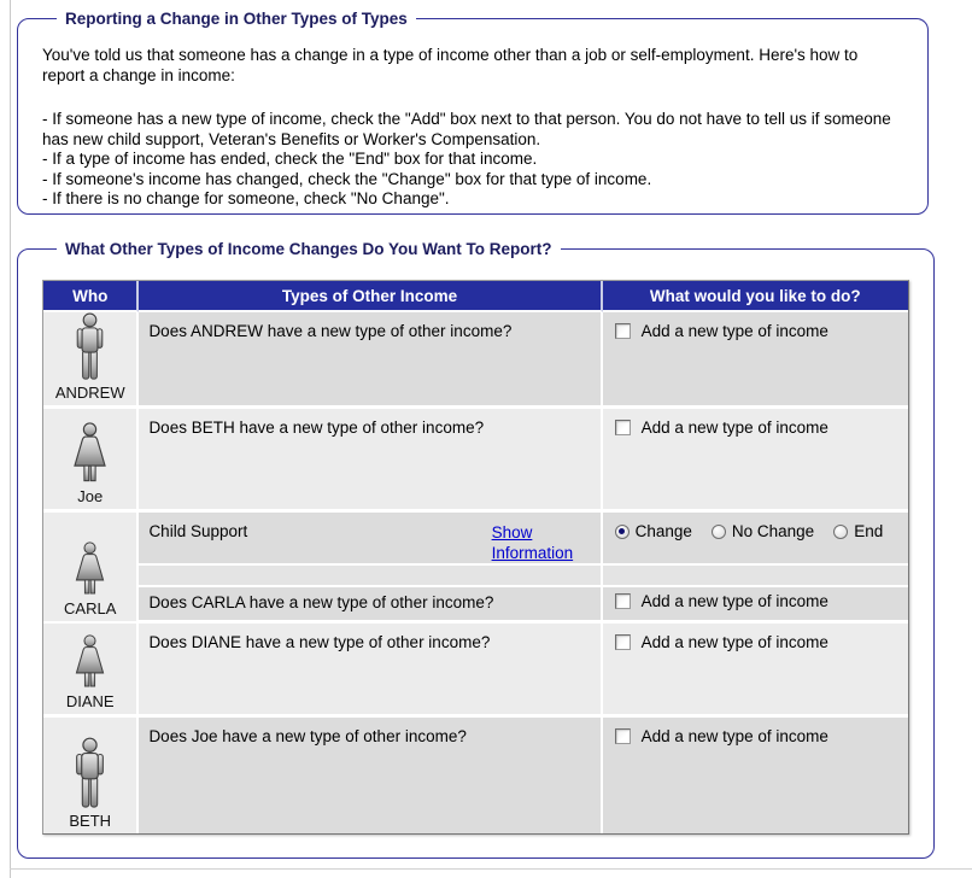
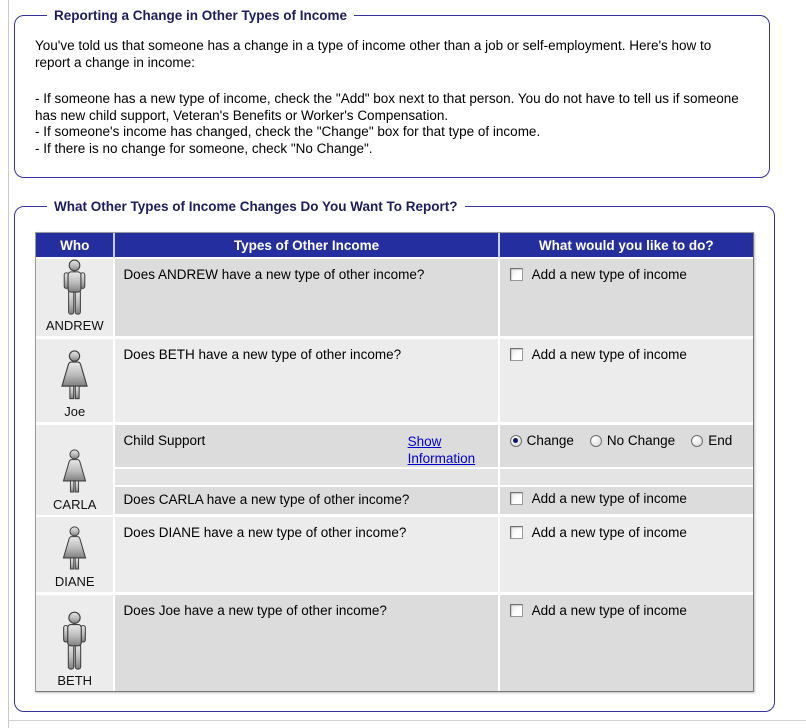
- Reporting a Change in Other Types of Types
+ Reporting a Change in Other Types of Income
  You've told us that someone has a change in a type of income other than a job or self-employment. Here's how to report a change in income:
  - If someone has a new type of income, check the "Add" box next to that person. You do not have to tell us if someone has new child support, Veteran's Benefits or Worker's Compensation.
- - If a type of income has ended, check the "End" box for that income.
  - If someone's income has changed, check the "Change" box for that type of income.
  - If there is no change for someone, check "No Change".
  What Other Types of Income Changes Do You Want To Report?
  Who	Types of Other Income	What would you like to do?
  ANDREW	Does ANDREW have a new type of other income?	Add a new type of income
  Joe	Does BETH have a new type of other income?	Add a new type of income
  CARLA	Child Support Show Information	Change No Change End
  Does CARLA have a new type of other income?	Add a new type of income
  DIANE	Does DIANE have a new type of other income?	Add a new type of income
  BETH	Does Joe have a new type of other income?	Add a new type of income
